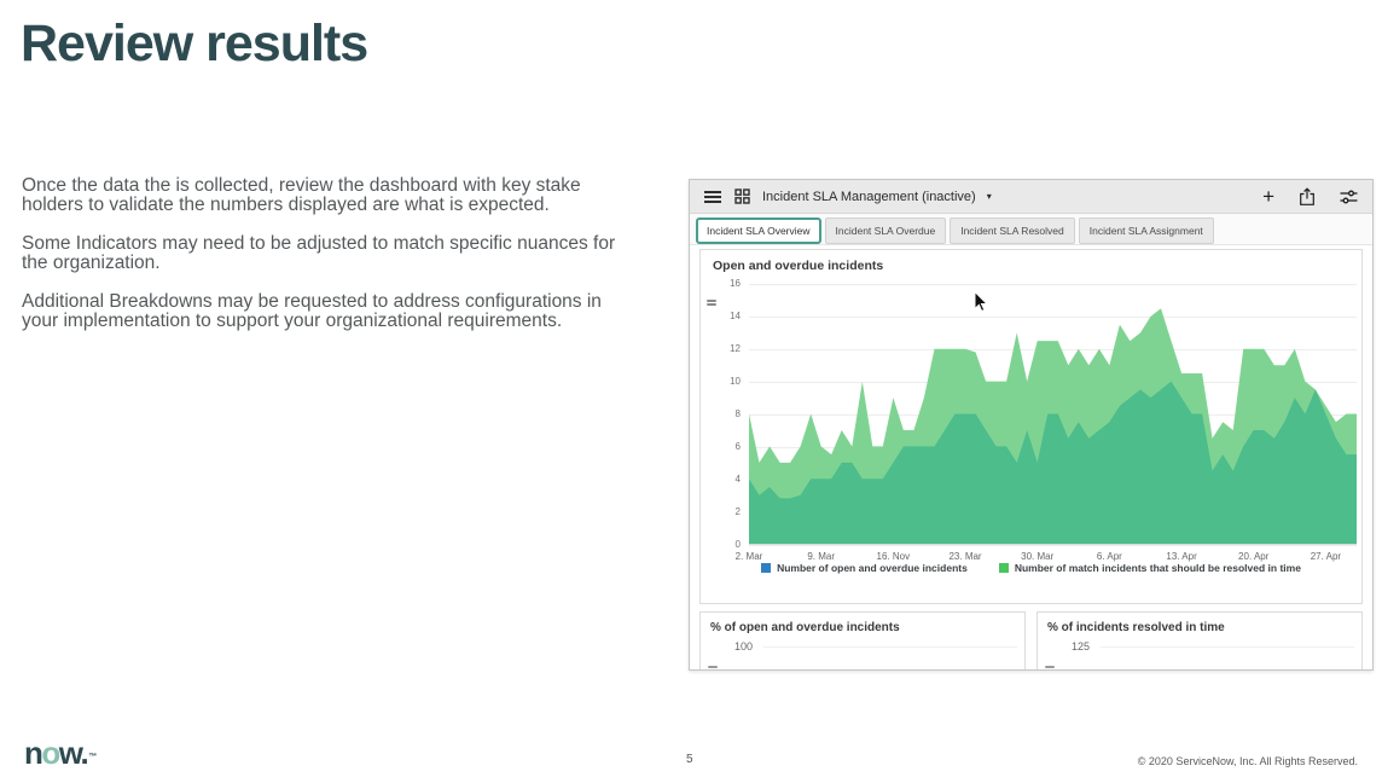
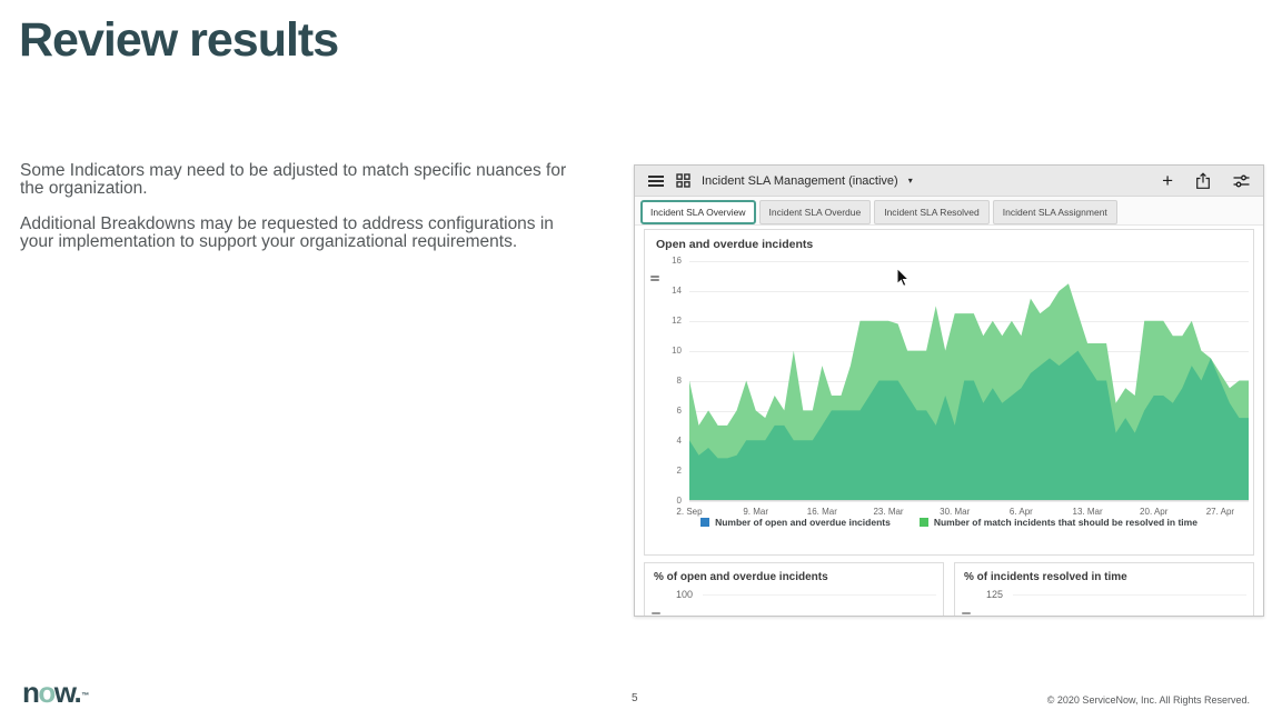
  Review results
- Once the data the is collected, review the dashboard with key stake holders to validate the numbers displayed are what is expected.
  Some Indicators may need to be adjusted to match specific nuances for the organization.
  Additional Breakdowns may be requested to address configurations in your implementation to support your organizational requirements.
  Incident SLA Management (inactive)
  ▾
  +
  Incident SLA Overview
  Incident SLA Overdue
  Incident SLA Resolved
  Incident SLA Assignment
  Open and overdue incidents
  Number of open and overdue incidents
  Number of match incidents that should be resolved in time
  16
  14
  12
  10
  8
  6
  4
  2
  0
- 2. Mar
+ 2. Sep
  9. Mar
- 16. Nov
+ 16. Mar
  23. Mar
  30. Mar
  6. Apr
- 13. Apr
+ 13. Mar
  20. Apr
  27. Apr
  % of open and overdue incidents
  100
  % of incidents resolved in time
  125
  now.
  5
  © 2020 ServiceNow, Inc. All Rights Reserved.
